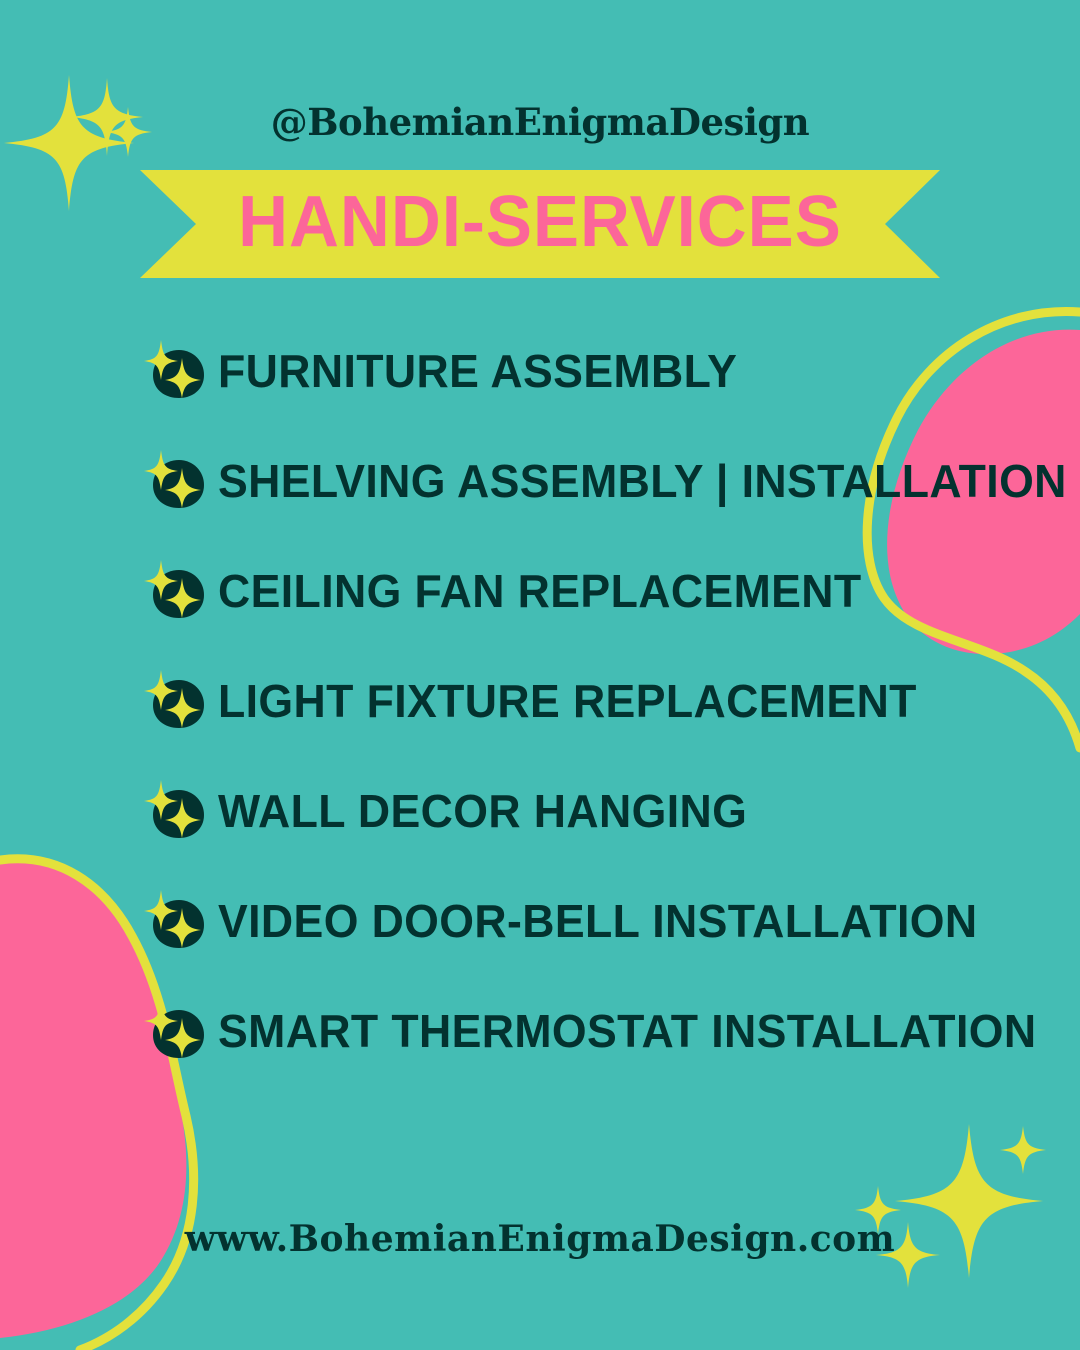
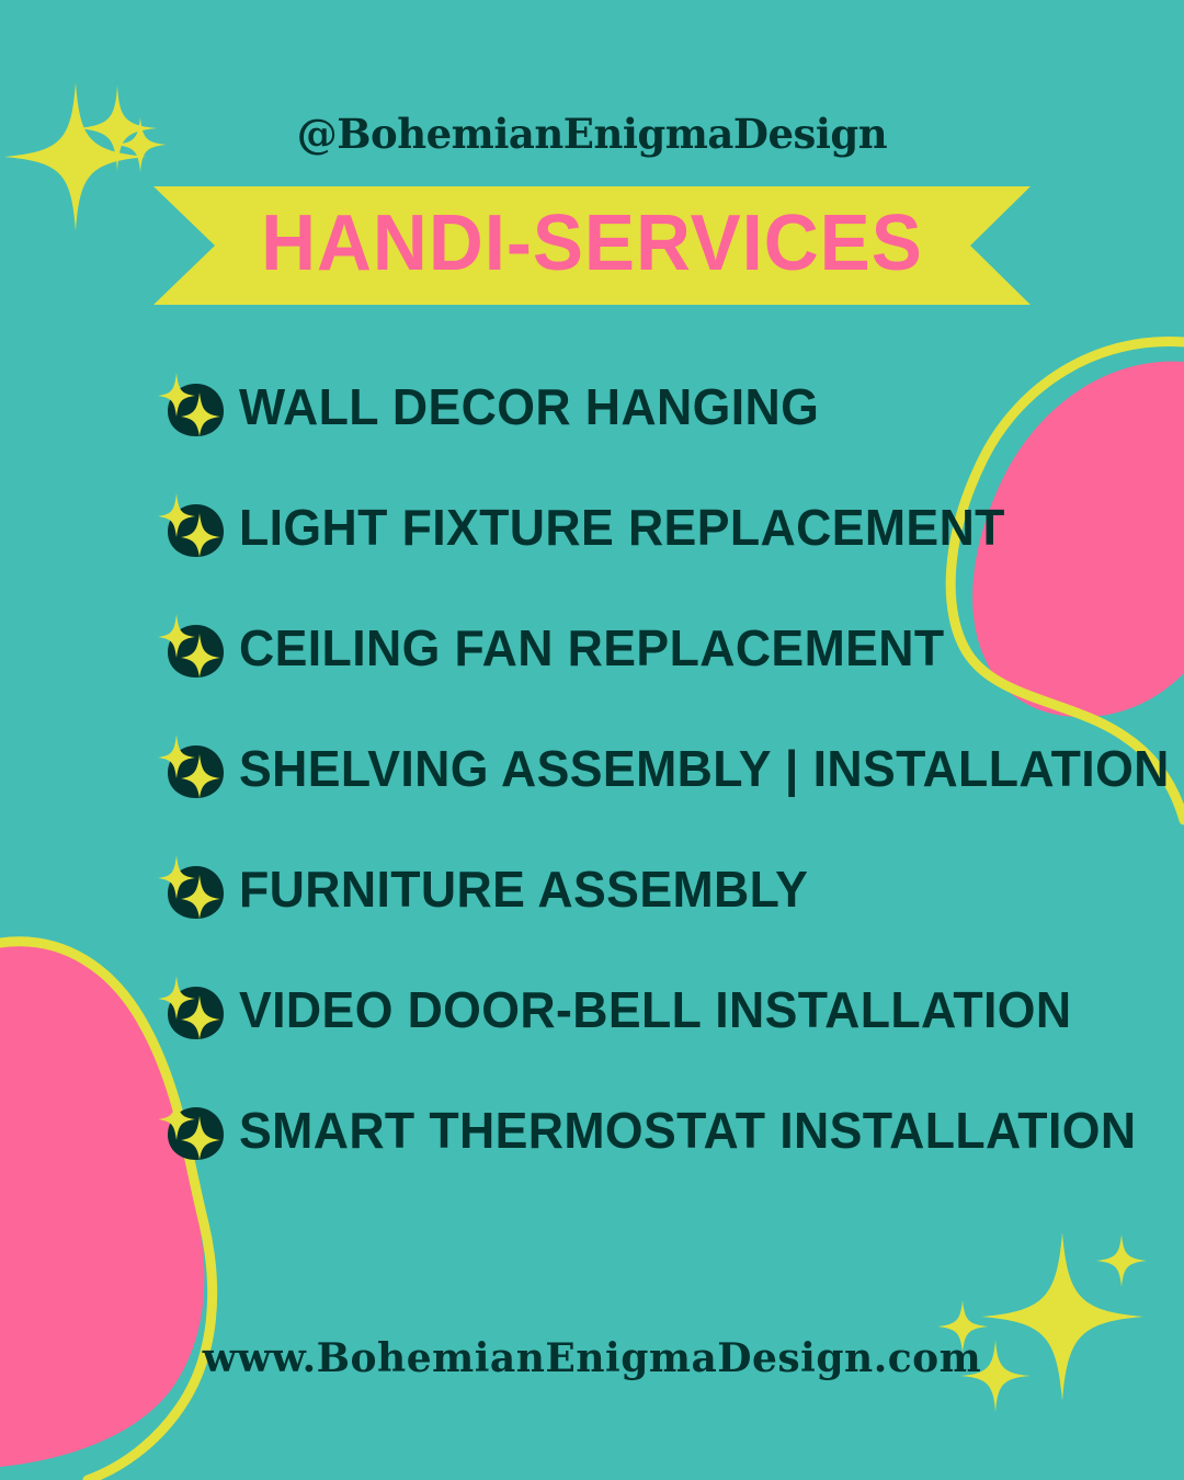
  @BohemianEnigmaDesign
  HANDI-SERVICES
- FURNITURE ASSEMBLY
+ WALL DECOR HANGING
- SHELVING ASSEMBLY | INSTALLATION
+ LIGHT FIXTURE REPLACEMENT
  CEILING FAN REPLACEMENT
- LIGHT FIXTURE REPLACEMENT
+ SHELVING ASSEMBLY | INSTALLATION
- WALL DECOR HANGING
+ FURNITURE ASSEMBLY
  VIDEO DOOR-BELL INSTALLATION
  SMART THERMOSTAT INSTALLATION
  www.BohemianEnigmaDesign.com
